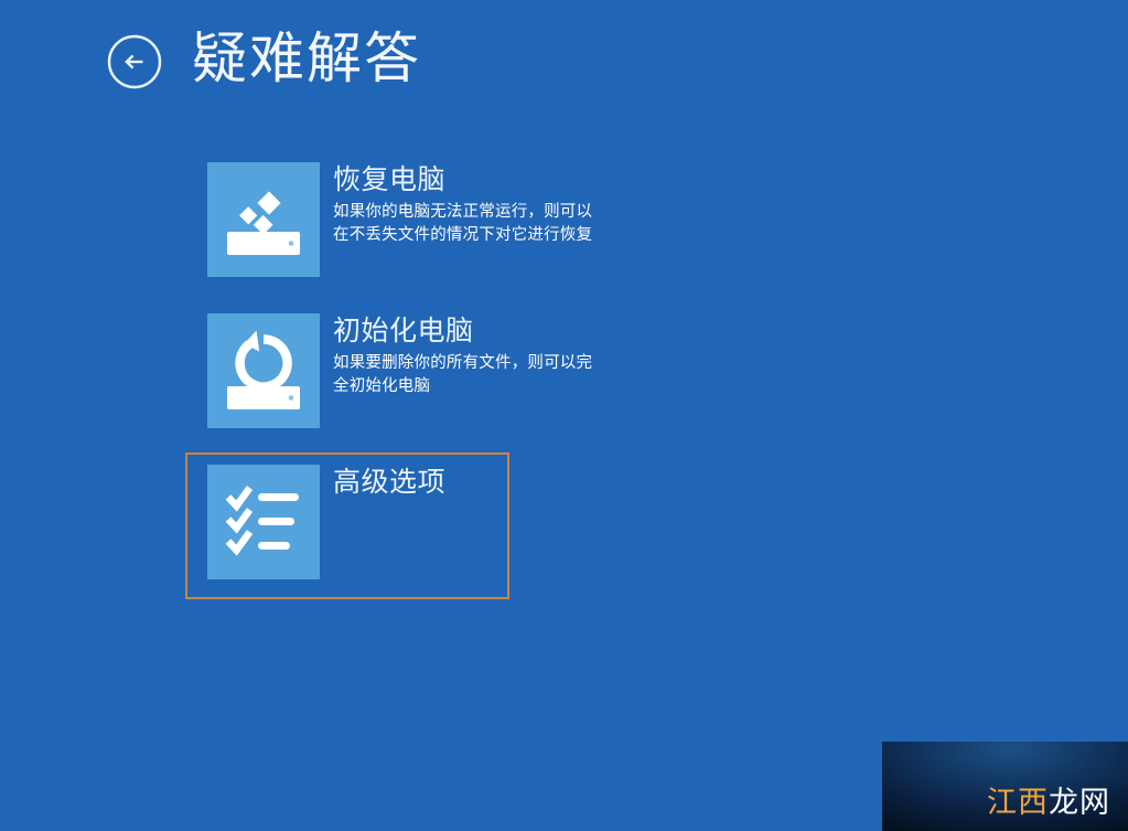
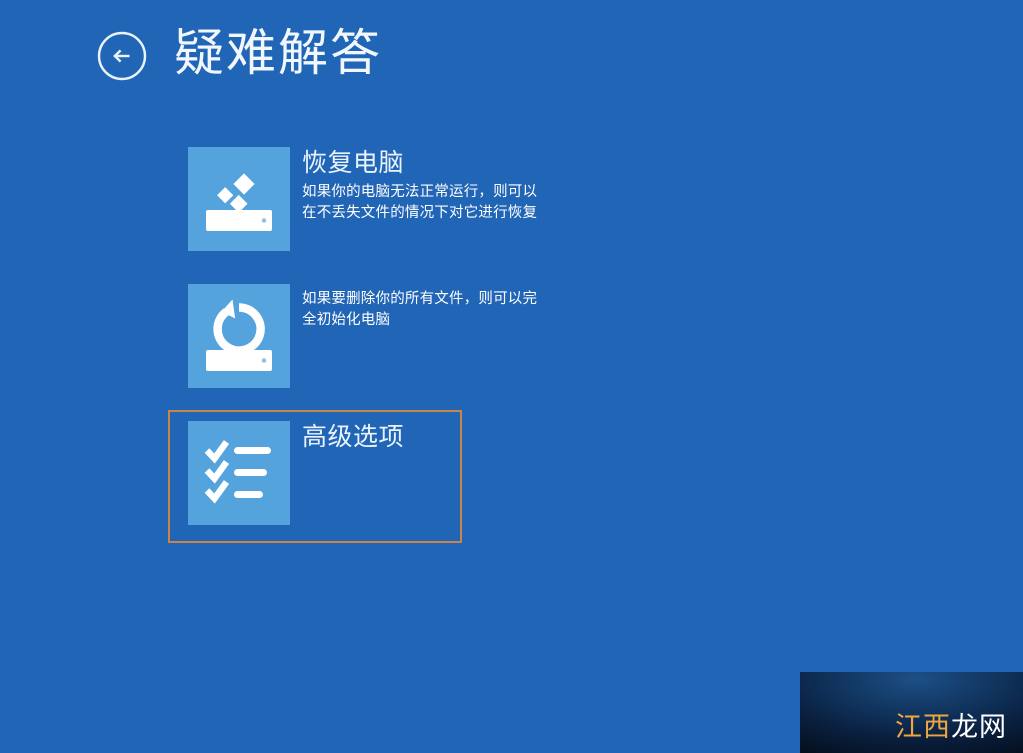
  疑难解答
  恢复电脑
  如果你的电脑无法正常运行，则可以
  在不丢失文件的情况下对它进行恢复
- 初始化电脑
  如果要删除你的所有文件，则可以完
  全初始化电脑
  高级选项
  江西龙网
